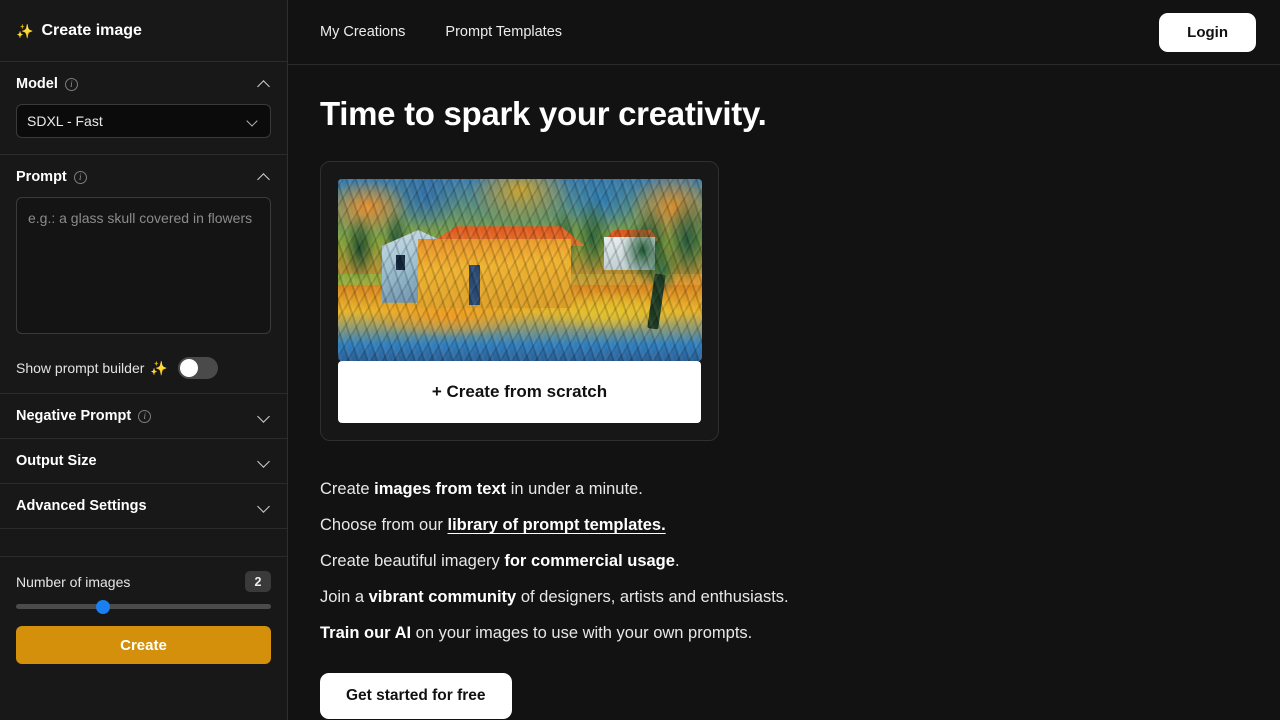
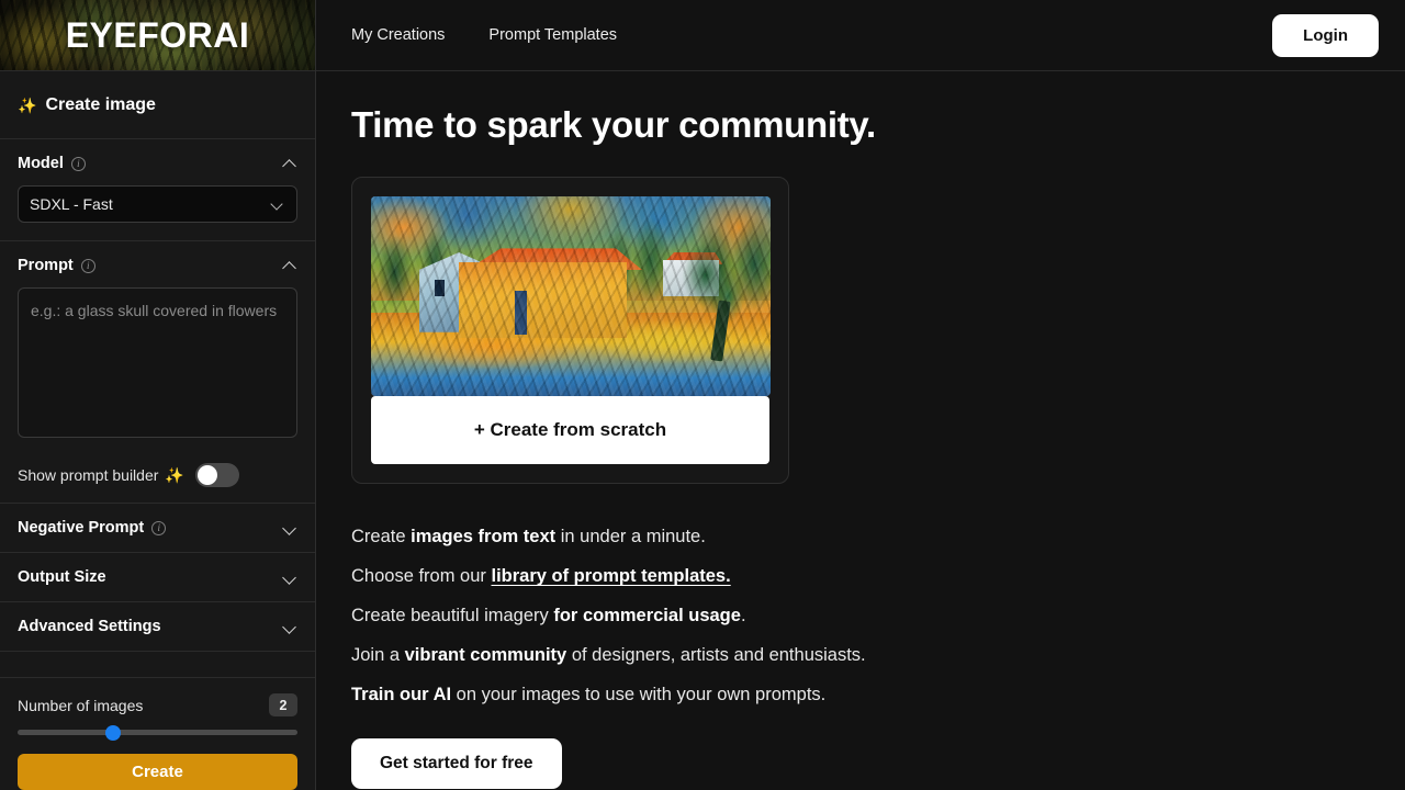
+ EYEFORAI
  ✨
  Create image
  Model
  i
  SDXL - Fast
  Prompt
  i
  e.g.: a glass skull covered in flowers
  Show prompt builder
  ✨
  Negative Prompt
  i
  Output Size
  Advanced Settings
  Number of images
  2
  Create
  My Creations
  Prompt Templates
  Login
- Time to spark your creativity.
+ Time to spark your community.
  + Create from scratch
  Create images from text in under a minute.
  Choose from our library of prompt templates.
  Create beautiful imagery for commercial usage.
  Join a vibrant community of designers, artists and enthusiasts.
  Train our AI on your images to use with your own prompts.
  Get started for free
